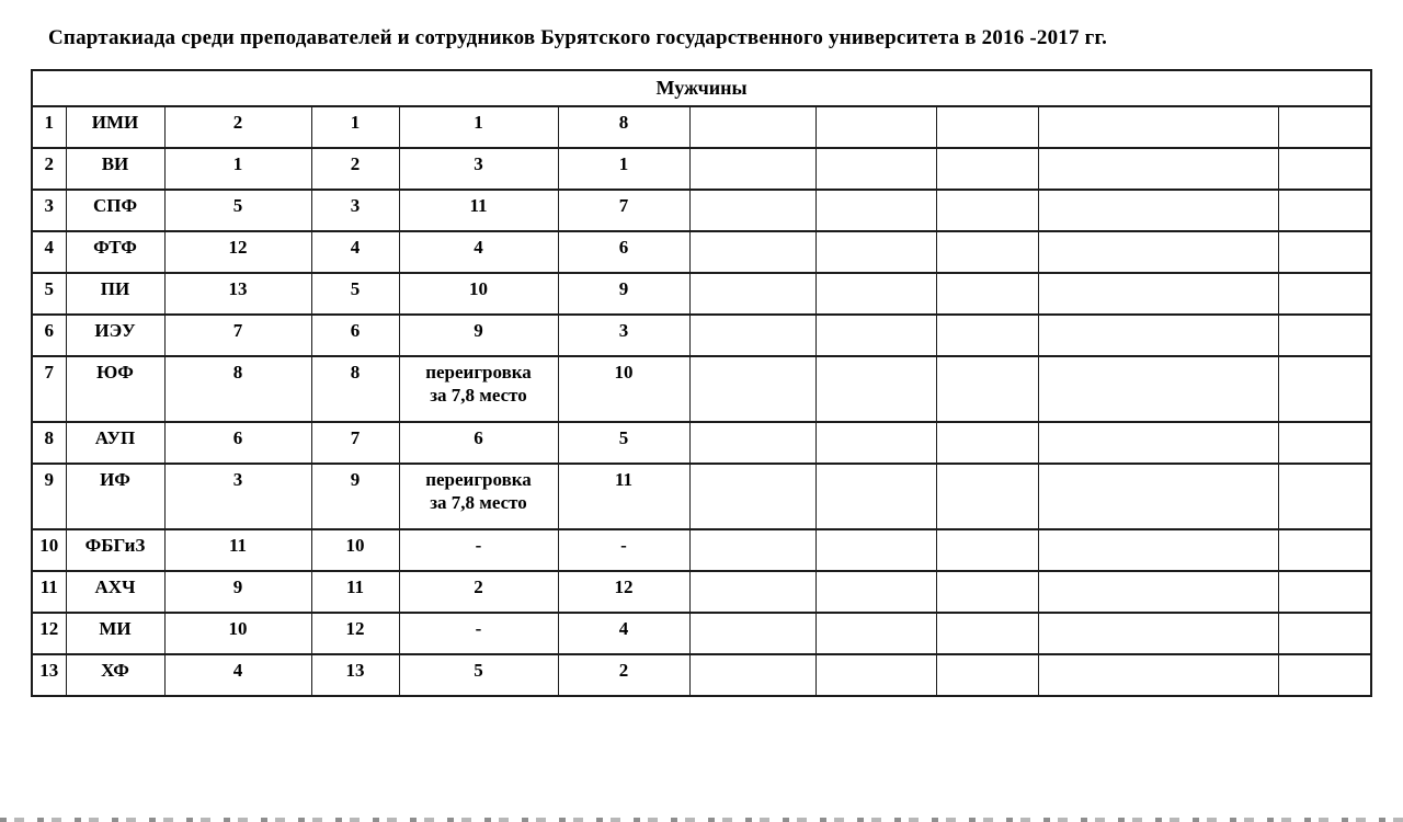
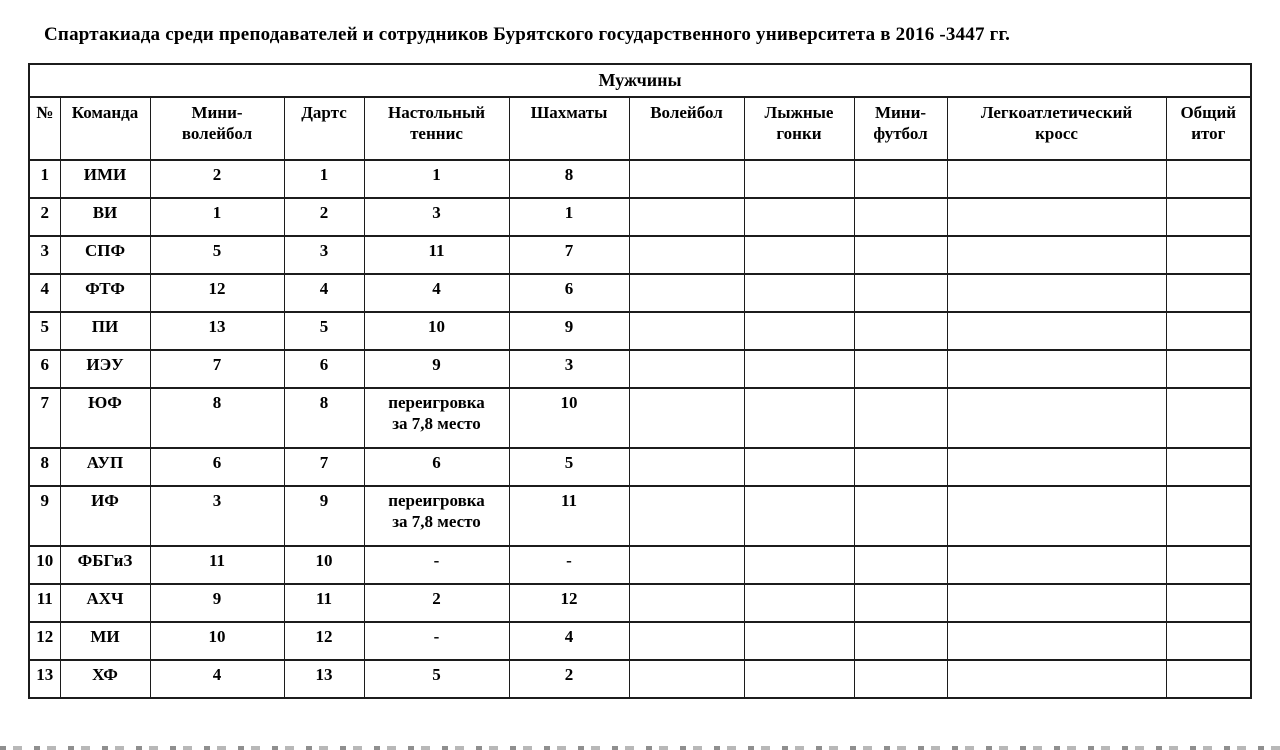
- Спартакиада среди преподавателей и сотрудников Бурятского государственного университета в 2016 -2017 гг.
+ Спартакиада среди преподавателей и сотрудников Бурятского государственного университета в 2016 -3447 гг.
  Мужчины
+ №	Команда	Мини- волейбол	Дартс	Настольный теннис	Шахматы	Волейбол	Лыжные гонки	Мини- футбол	Легкоатлетический кросс	Общий итог
  1	ИМИ	2	1	1	8
  2	ВИ	1	2	3	1
  3	СПФ	5	3	11	7
  4	ФТФ	12	4	4	6
  5	ПИ	13	5	10	9
  6	ИЭУ	7	6	9	3
  7	ЮФ	8	8	переигровка за 7,8 место	10
  8	АУП	6	7	6	5
  9	ИФ	3	9	переигровка за 7,8 место	11
  10	ФБГиЗ	11	10	-	-
  11	АХЧ	9	11	2	12
  12	МИ	10	12	-	4
  13	ХФ	4	13	5	2
